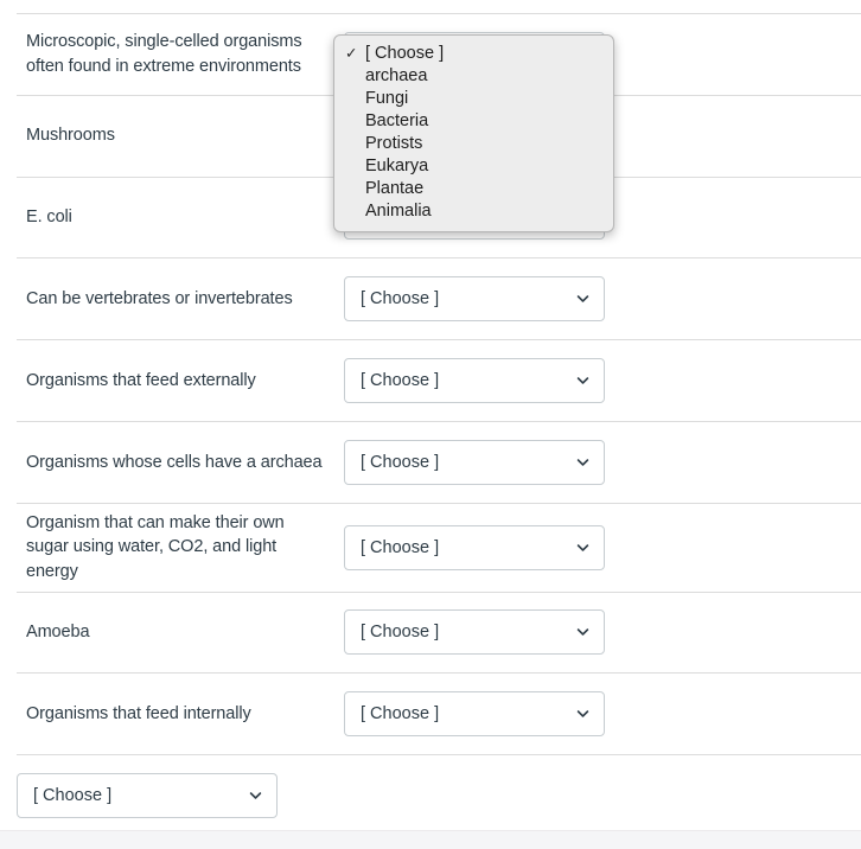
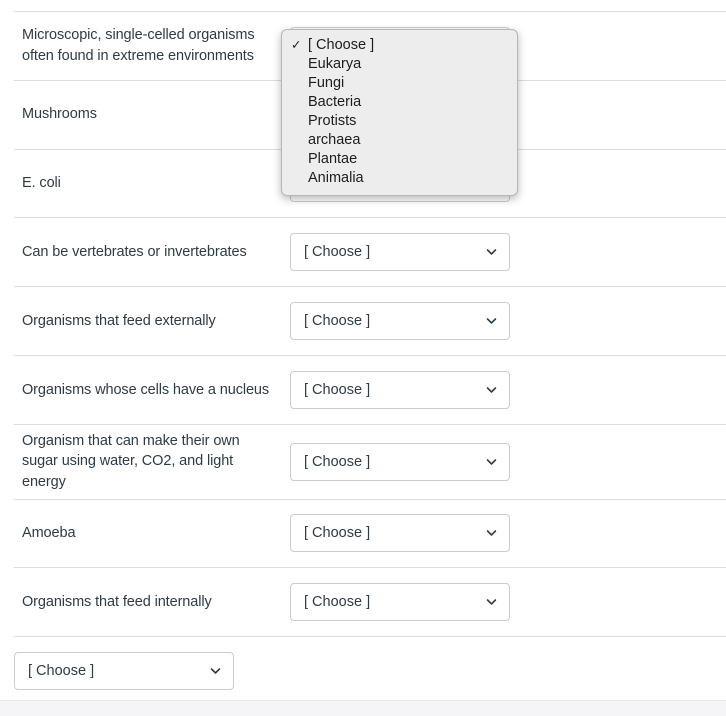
  Microscopic, single-celled organisms often found in extreme environments
  Mushrooms
  E. coli
  Can be vertebrates or invertebrates
  [ Choose ]
  Organisms that feed externally
  [ Choose ]
- Organisms whose cells have a archaea
+ Organisms whose cells have a nucleus
  [ Choose ]
  Organism that can make their own sugar using water, CO2, and light energy
  [ Choose ]
  Amoeba
  [ Choose ]
  Organisms that feed internally
  [ Choose ]
  [ Choose ]
  ✓
  [ Choose ]
- archaea
+ Eukarya
  Fungi
  Bacteria
  Protists
- Eukarya
+ archaea
  Plantae
  Animalia
